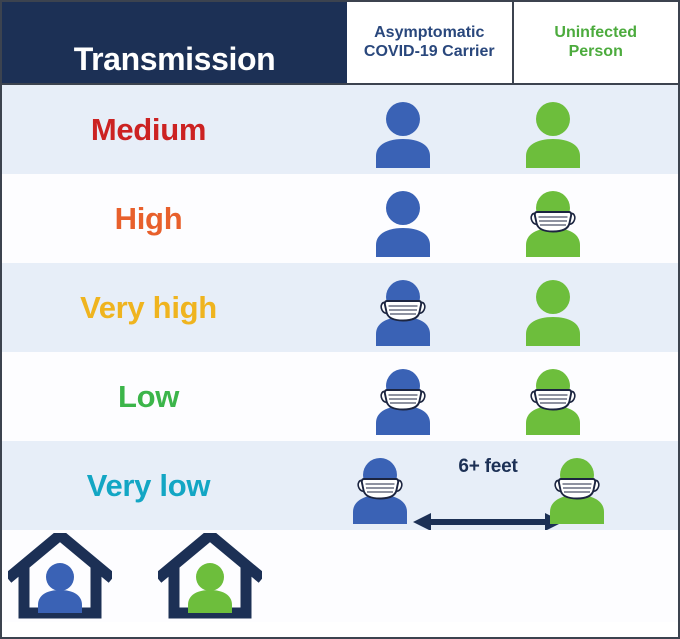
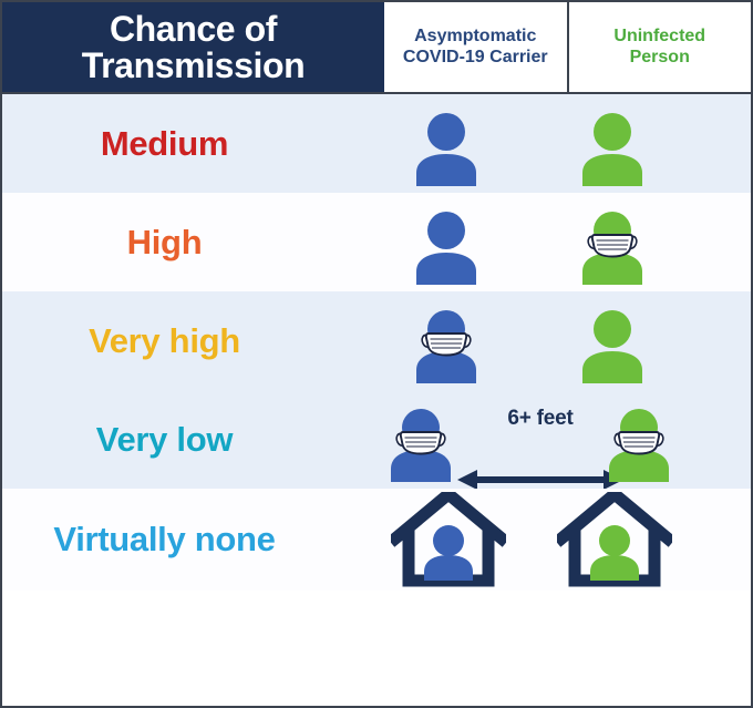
+ Chance of
  Transmission
  Asymptomatic
  COVID-19 Carrier
  Uninfected
  Person
  Medium
  High
  Very high
- Low
  Very low
  6+ feet
+ Virtually none
